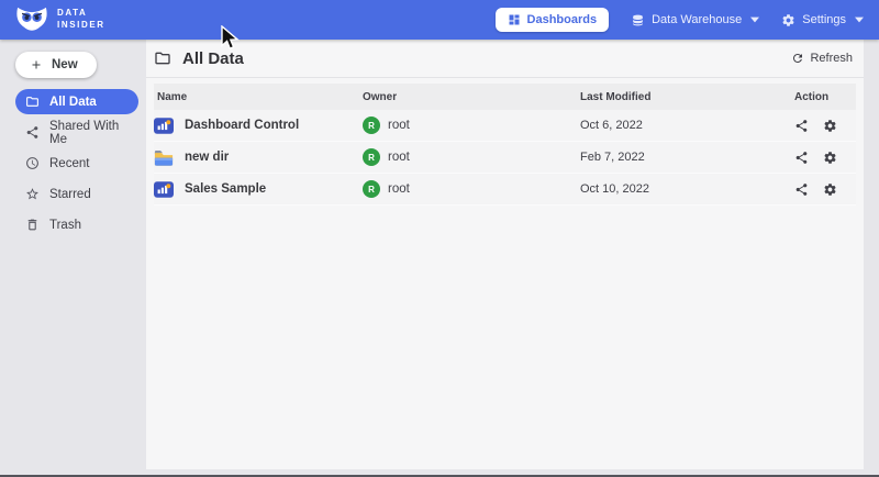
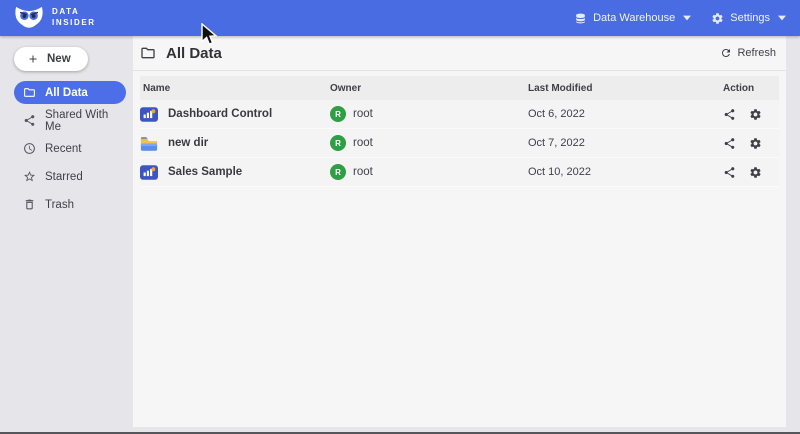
  DATA
  INSIDER
- Dashboards
  Data Warehouse
  Settings
  New
  All Data
  Shared With Me
  Recent
  Starred
  Trash
  All Data
  Refresh
  Name
  Owner
  Last Modified
  Action
  Dashboard Control
  R
  root
  Oct 6, 2022
  new dir
  R
  root
- Feb 7, 2022
+ Oct 7, 2022
  Sales Sample
  R
  root
  Oct 10, 2022
